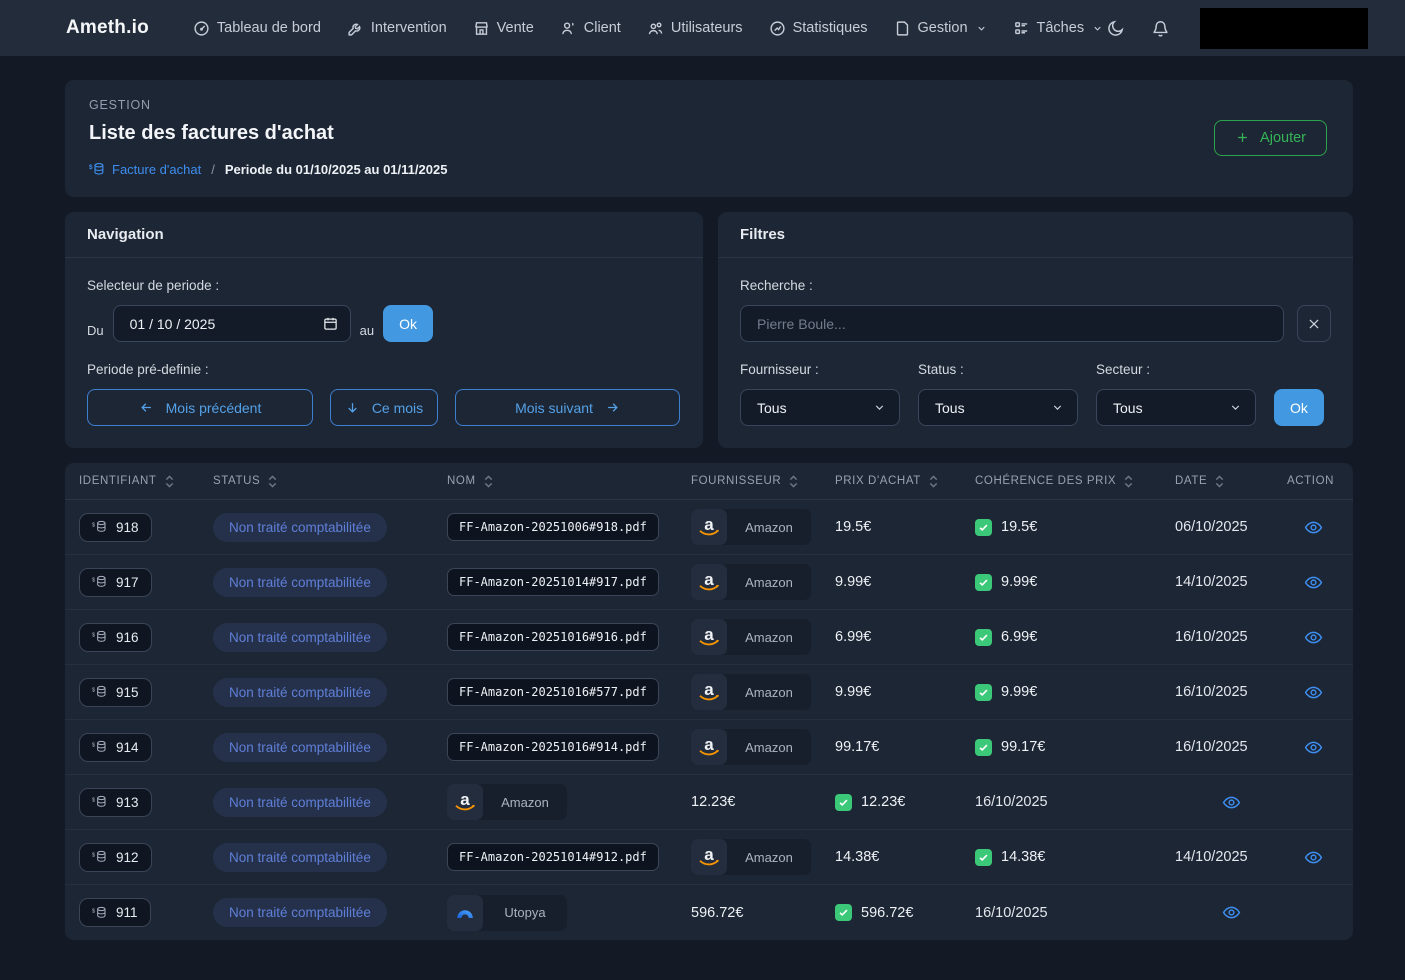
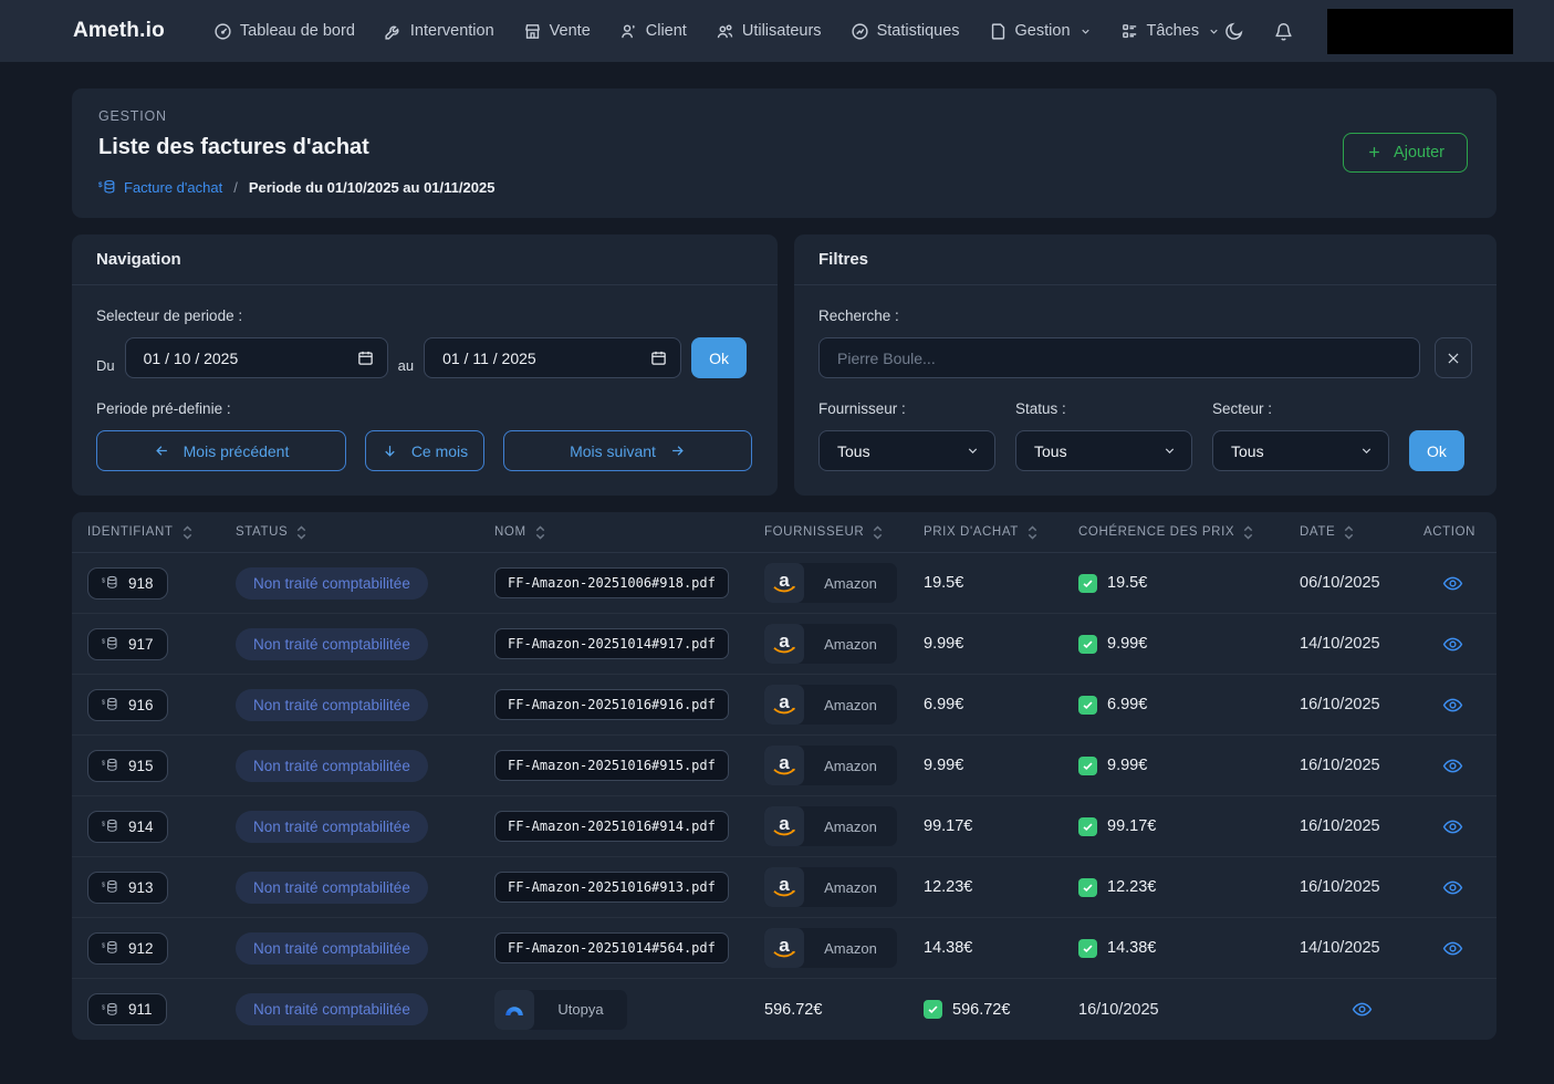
  Ameth.io
  Tableau de bord
  Intervention
  Vente
  Client
  Utilisateurs
  Statistiques
  Gestion
  Tâches
  GESTION
  Liste des factures d'achat
  Facture d'achat
  /
  Periode du 01/10/2025 au 01/11/2025
  Ajouter
  Navigation
  Selecteur de periode :
  Du
  01 / 10 / 2025
  au
+ 01 / 11 / 2025
  Ok
  Periode pré-definie :
  Mois précédent
  Ce mois
  Mois suivant
  Filtres
  Recherche :
  Pierre Boule...
  Fournisseur :
  Tous
  Status :
  Tous
  Secteur :
  Tous
  Ok
  IDENTIFIANT
  STATUS
  NOM
  FOURNISSEUR
  PRIX D'ACHAT
  COHÉRENCE DES PRIX
  DATE
  ACTION
  918
  Non traité comptabilitée
  FF-Amazon-20251006#918.pdf
  a
  Amazon
  19.5€
  19.5€
  06/10/2025
  917
  Non traité comptabilitée
  FF-Amazon-20251014#917.pdf
  a
  Amazon
  9.99€
  9.99€
  14/10/2025
  916
  Non traité comptabilitée
  FF-Amazon-20251016#916.pdf
  a
  Amazon
  6.99€
  6.99€
  16/10/2025
  915
  Non traité comptabilitée
- FF-Amazon-20251016#577.pdf
+ FF-Amazon-20251016#915.pdf
  a
  Amazon
  9.99€
  9.99€
  16/10/2025
  914
  Non traité comptabilitée
  FF-Amazon-20251016#914.pdf
  a
  Amazon
  99.17€
  99.17€
  16/10/2025
  913
  Non traité comptabilitée
+ FF-Amazon-20251016#913.pdf
  a
  Amazon
  12.23€
  12.23€
  16/10/2025
  912
  Non traité comptabilitée
- FF-Amazon-20251014#912.pdf
+ FF-Amazon-20251014#564.pdf
  a
  Amazon
  14.38€
  14.38€
  14/10/2025
  911
  Non traité comptabilitée
  Utopya
  596.72€
  596.72€
  16/10/2025
